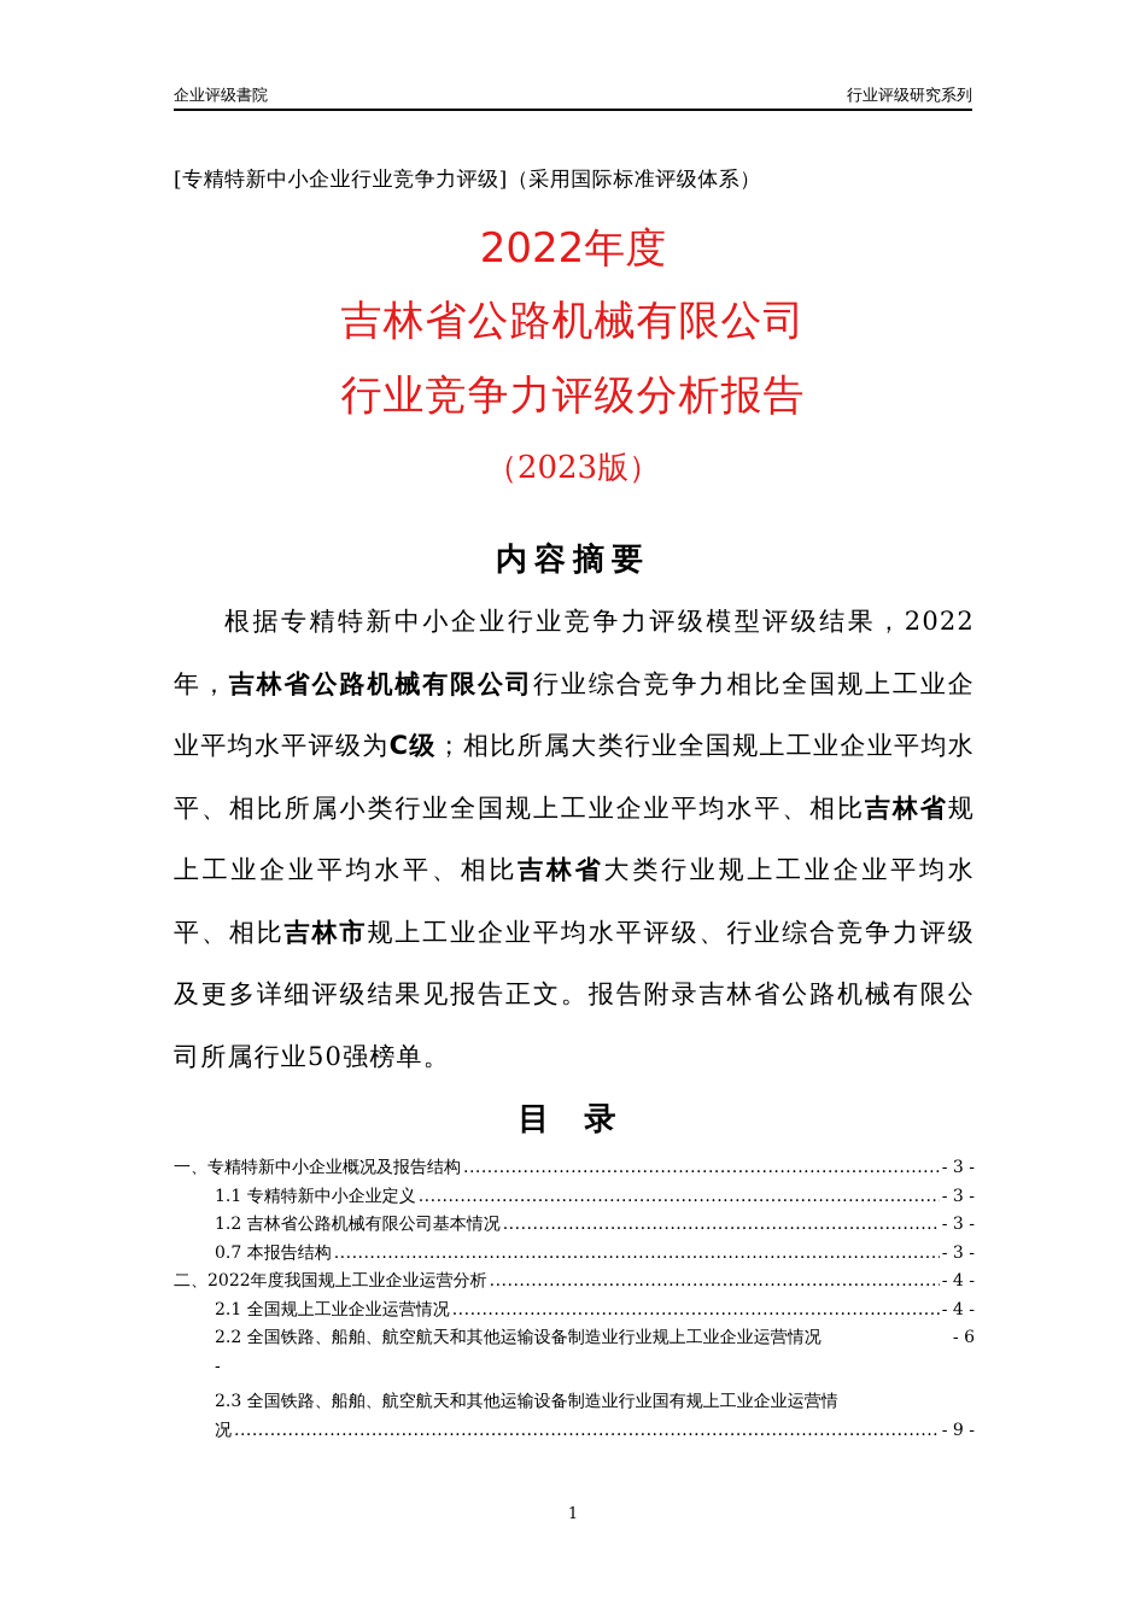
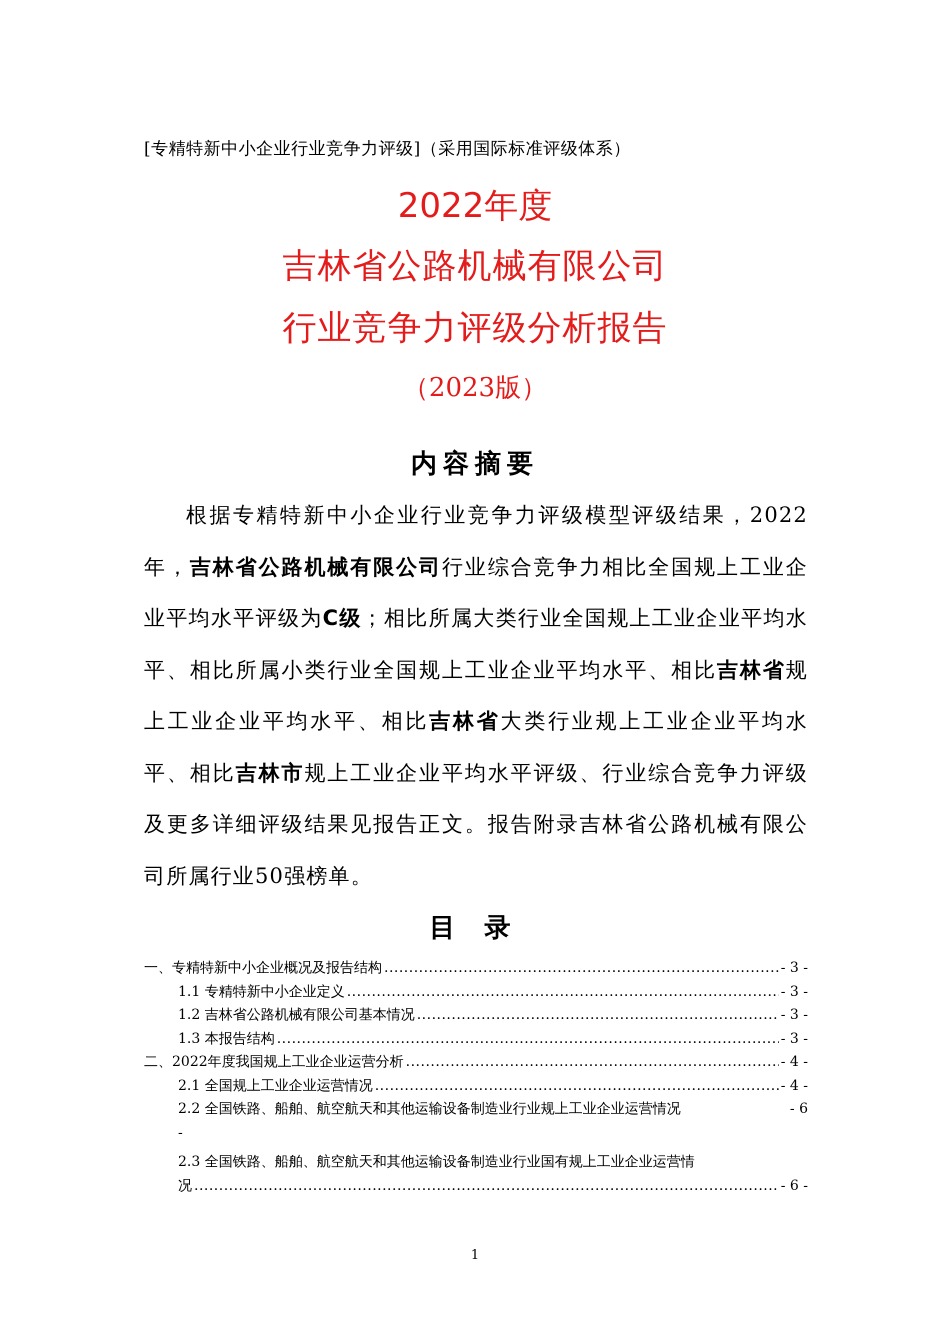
- 企业评级書院
- 行业评级研究系列
  [专精特新中小企业行业竞争力评级]（采用国际标准评级体系）
  2022年度
  吉林省公路机械有限公司
  行业竞争力评级分析报告
  （2023版）
  内容摘要
  根据专精特新中小企业行业竞争力评级模型评级结果，2022年，吉林省公路机械有限公司行业综合竞争力相比全国规上工业企业平均水平评级为C级；相比所属大类行业全国规上工业企业平均水平、相比所属小类行业全国规上工业企业平均水平、相比吉林省规上工业企业平均水平、相比吉林省大类行业规上工业企业平均水平、相比吉林市规上工业企业平均水平评级、行业综合竞争力评级及更多详细评级结果见报告正文。报告附录吉林省公路机械有限公司所属行业50强榜单。
  目 录
  一、专精特新中小企业概况及报告结构
  - 3 -
  1.1 专精特新中小企业定义
  - 3 -
  1.2 吉林省公路机械有限公司基本情况
  - 3 -
- 0.7 本报告结构
+ 1.3 本报告结构
  - 3 -
  二、2022年度我国规上工业企业运营分析
  - 4 -
  2.1 全国规上工业企业运营情况
  - 4 -
  2.2 全国铁路、船舶、航空航天和其他运输设备制造业行业规上工业企业运营情况
  - 6
  -
  2.3 全国铁路、船舶、航空航天和其他运输设备制造业行业国有规上工业企业运营情
  况
- - 9 -
+ - 6 -
  1
